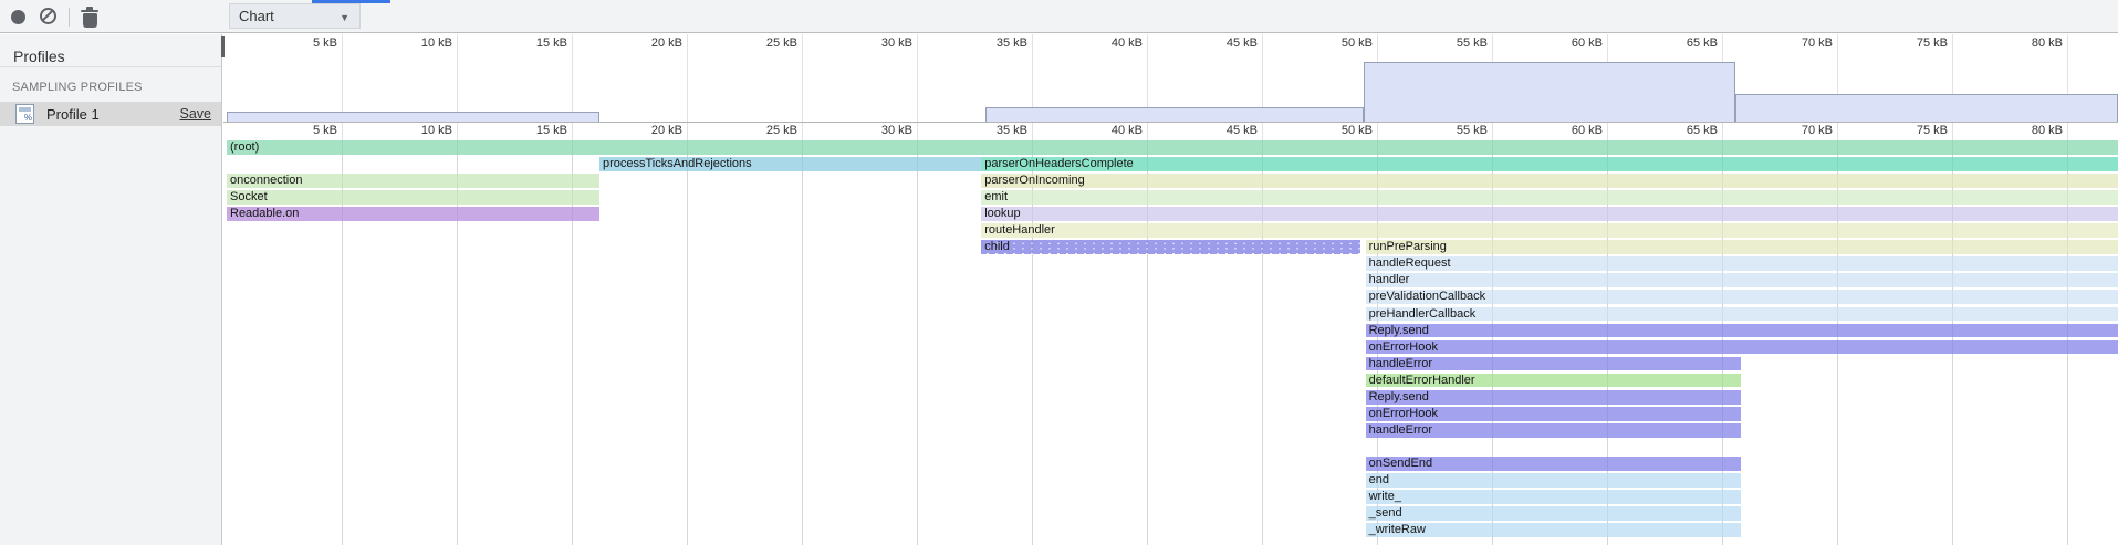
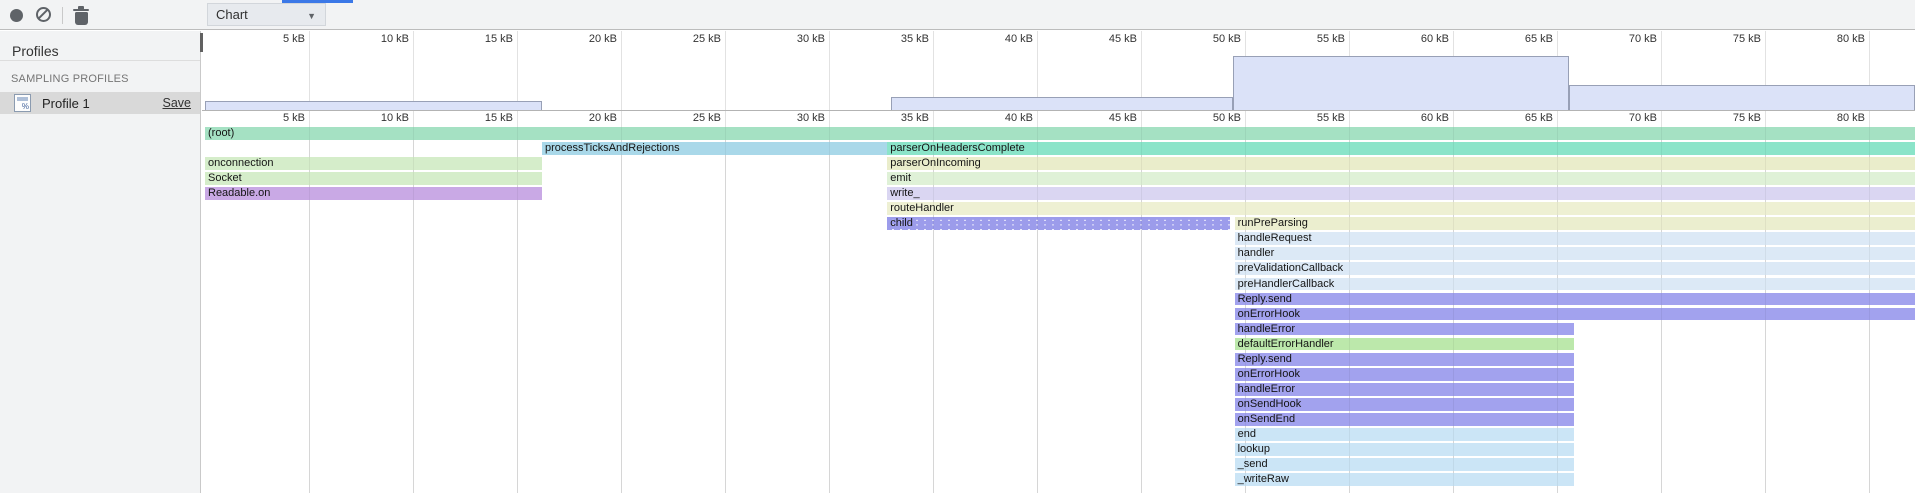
  Chart
  ▼
  Profiles
  SAMPLING PROFILES
  Profile 1
  Save
  5 kB
  10 kB
  15 kB
  20 kB
  25 kB
  30 kB
  35 kB
  40 kB
  45 kB
  50 kB
  55 kB
  60 kB
  65 kB
  70 kB
  75 kB
  80 kB
  5 kB
  10 kB
  15 kB
  20 kB
  25 kB
  30 kB
  35 kB
  40 kB
  45 kB
  50 kB
  55 kB
  60 kB
  65 kB
  70 kB
  75 kB
  80 kB
  (root)
  processTicksAndRejections
  parserOnHeadersComplete
  onconnection
  parserOnIncoming
  Socket
  emit
  Readable.on
- lookup
+ write_
  routeHandler
  child
  runPreParsing
  handleRequest
  handler
  preValidationCallback
  preHandlerCallback
  Reply.send
  onErrorHook
  handleError
  defaultErrorHandler
  Reply.send
  onErrorHook
  handleError
+ onSendHook
  onSendEnd
  end
- write_
+ lookup
  _send
  _writeRaw
